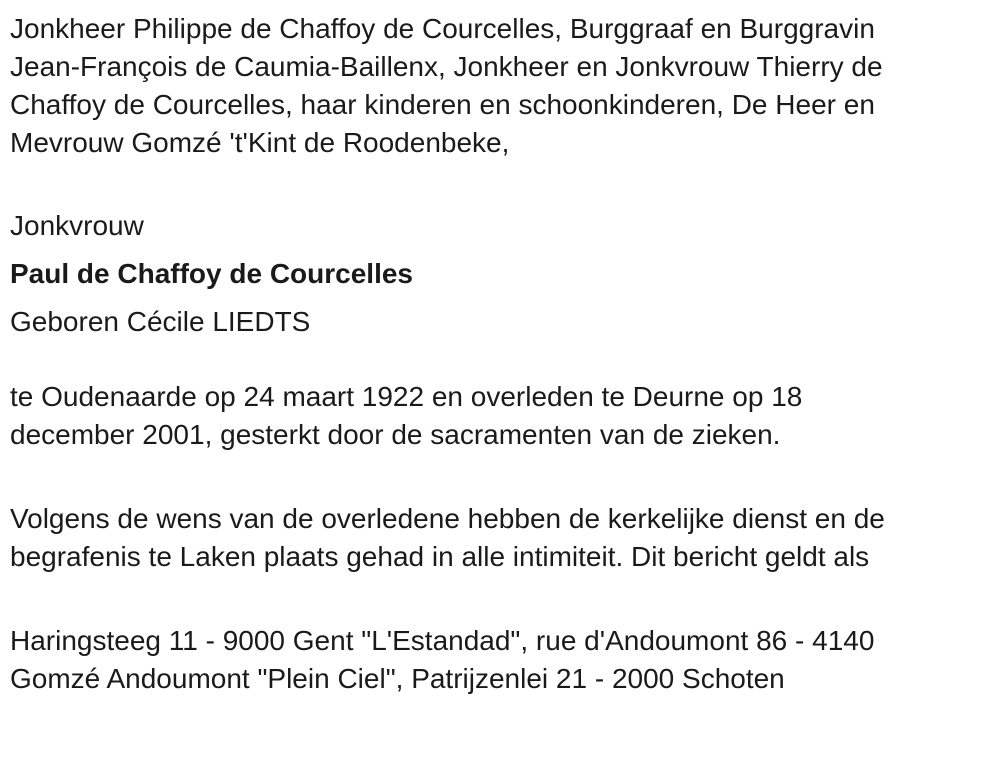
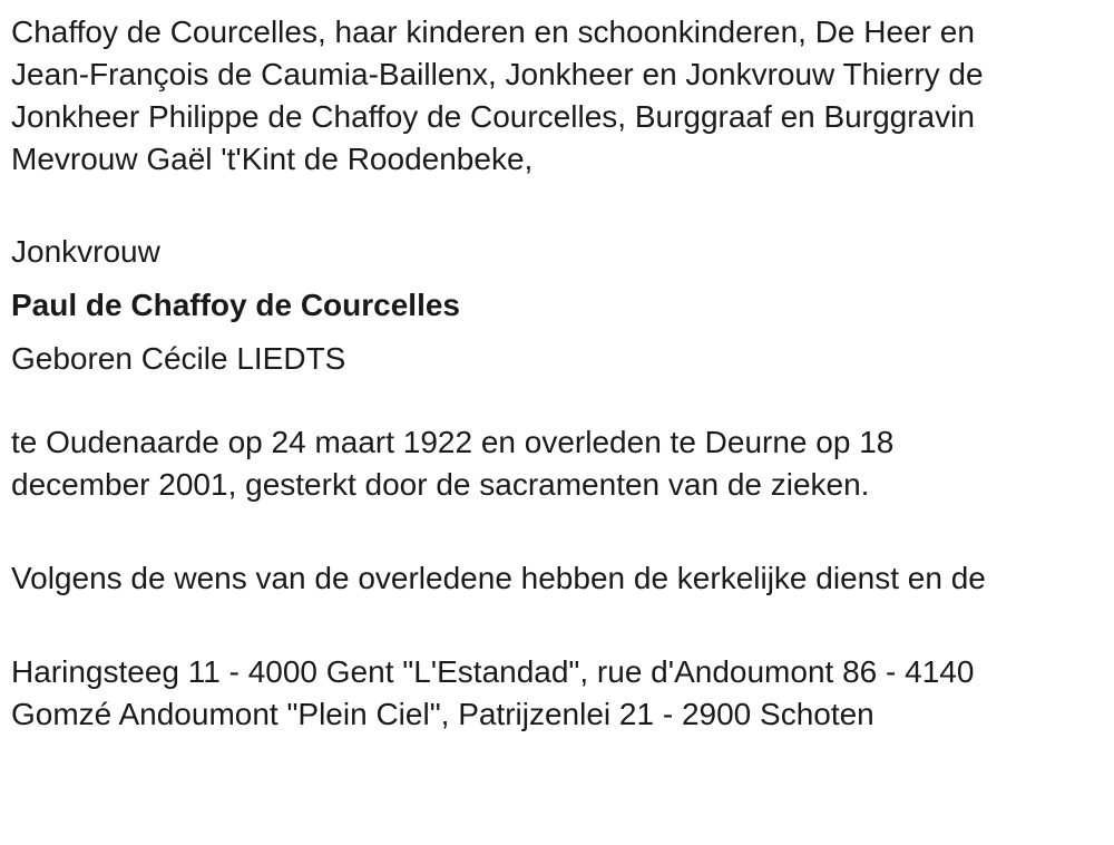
- Jonkheer Philippe de Chaffoy de Courcelles, Burggraaf en Burggravin
+ Chaffoy de Courcelles, haar kinderen en schoonkinderen, De Heer en
  Jean-François de Caumia-Baillenx, Jonkheer en Jonkvrouw Thierry de
- Chaffoy de Courcelles, haar kinderen en schoonkinderen, De Heer en
+ Jonkheer Philippe de Chaffoy de Courcelles, Burggraaf en Burggravin
- Mevrouw Gomzé 't'Kint de Roodenbeke,
+ Mevrouw Gaël 't'Kint de Roodenbeke,
  Jonkvrouw
  Paul de Chaffoy de Courcelles
  Geboren Cécile LIEDTS
  te Oudenaarde op 24 maart 1922 en overleden te Deurne op 18
  december 2001, gesterkt door de sacramenten van de zieken.
  Volgens de wens van de overledene hebben de kerkelijke dienst en de
- begrafenis te Laken plaats gehad in alle intimiteit. Dit bericht geldt als
- Haringsteeg 11 - 9000 Gent "L'Estandad", rue d'Andoumont 86 - 4140
+ Haringsteeg 11 - 4000 Gent "L'Estandad", rue d'Andoumont 86 - 4140
- Gomzé Andoumont "Plein Ciel", Patrijzenlei 21 - 2000 Schoten
+ Gomzé Andoumont "Plein Ciel", Patrijzenlei 21 - 2900 Schoten
